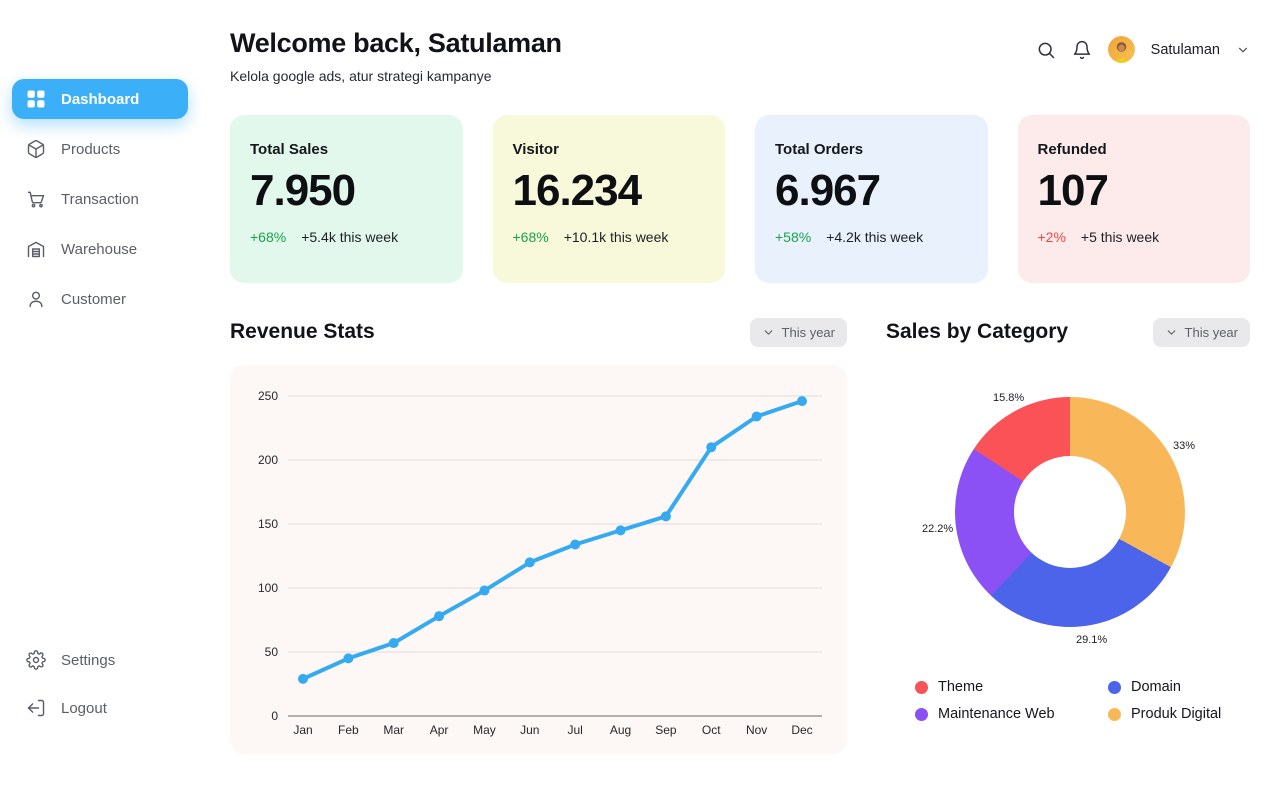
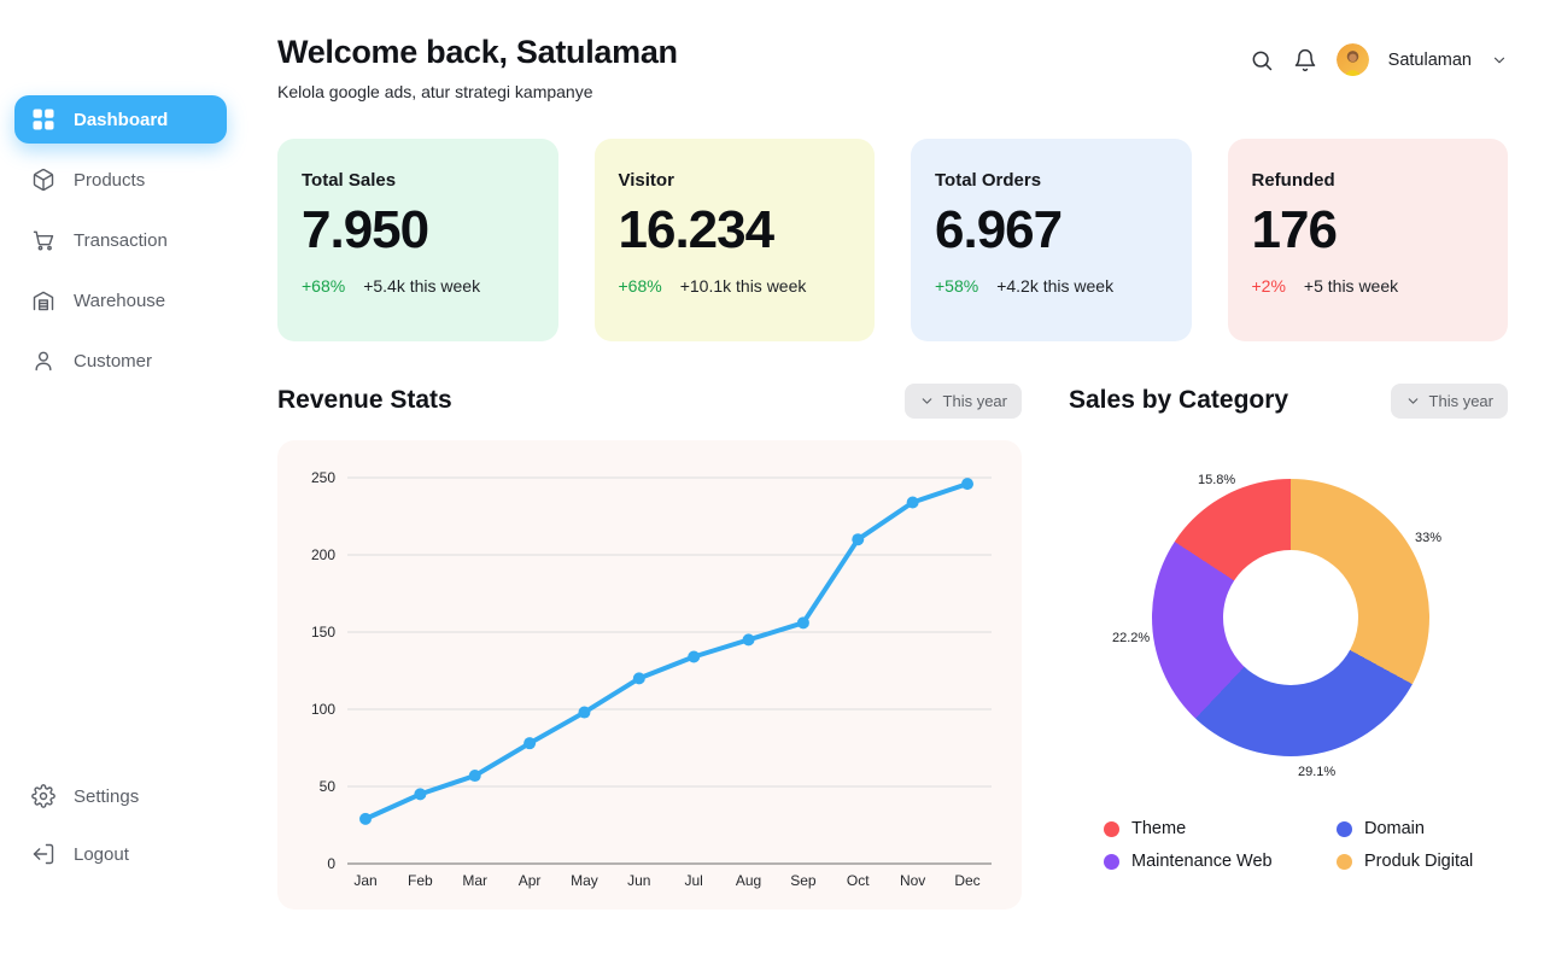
  Dashboard
  Products
  Transaction
  Warehouse
  Customer
  Settings
  Logout
  Welcome back, Satulaman
  Kelola google ads, atur strategi kampanye
  Satulaman
  Total Sales
  7.950
  +68%
  +5.4k this week
  Visitor
  16.234
  +68%
  +10.1k this week
  Total Orders
  6.967
  +58%
  +4.2k this week
  Refunded
- 107
+ 176
  +2%
  +5 this week
  Revenue Stats
  This year
  0
  50
  100
  150
  200
  250
  Jan
  Feb
  Mar
  Apr
  May
  Jun
  Jul
  Aug
  Sep
  Oct
  Nov
  Dec
  Sales by Category
  This year
  15.8%
  33%
  22.2%
  29.1%
  Theme
  Domain
  Maintenance Web
  Produk Digital
